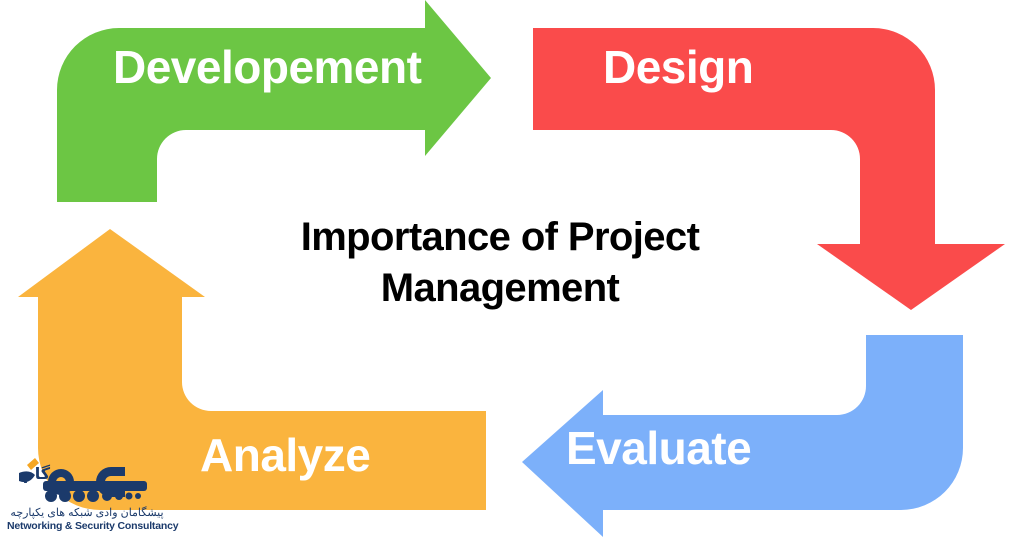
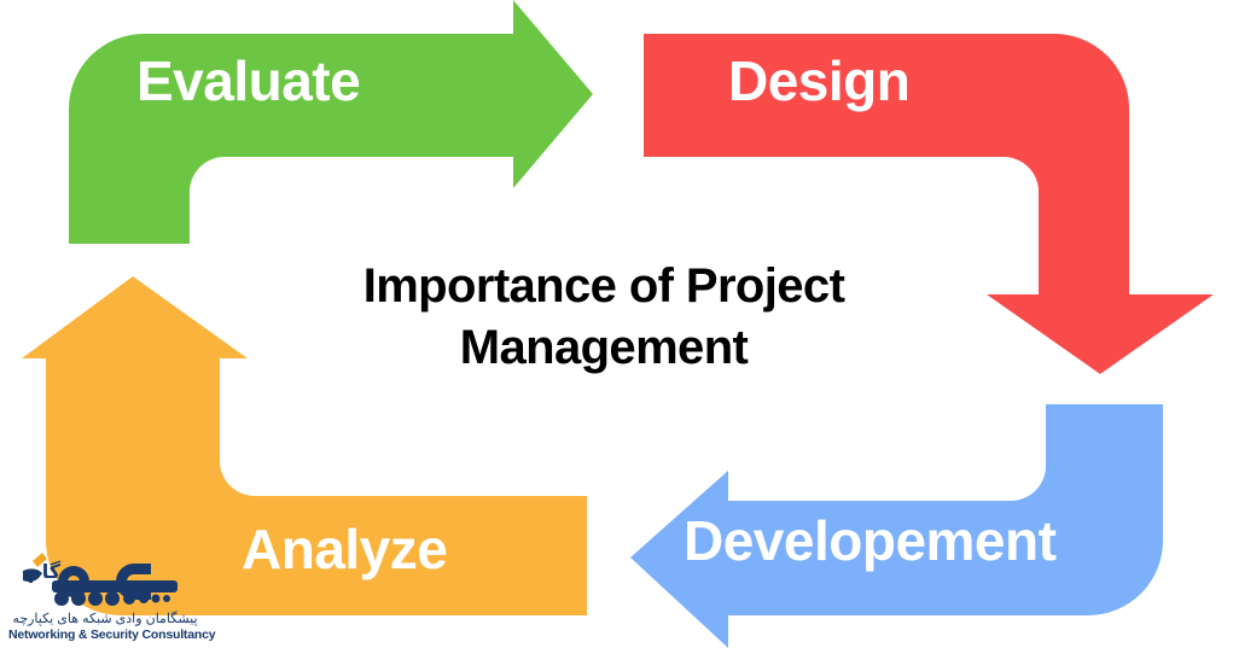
- Developement
+ Evaluate
  Design
- Evaluate
+ Developement
  Analyze
  Importance of Project
  Management
  گام
  پیشگامان وادی شبکه های یکپارچه
  Networking & Security Consultancy
